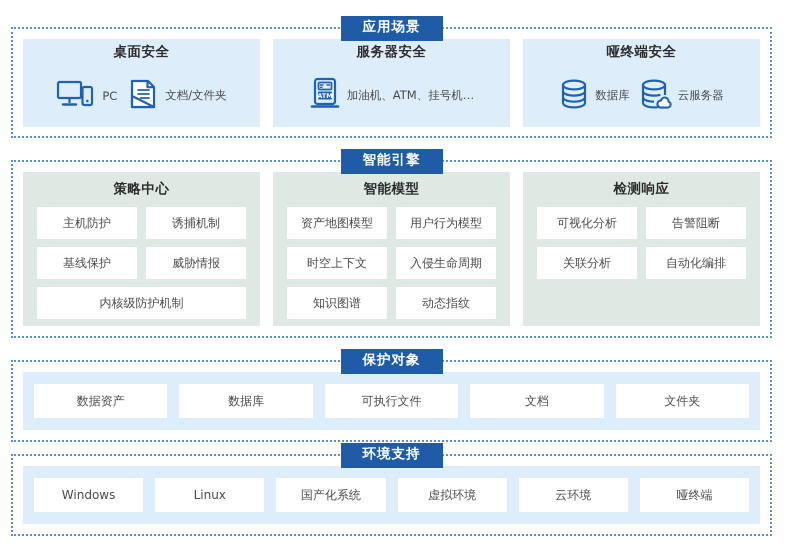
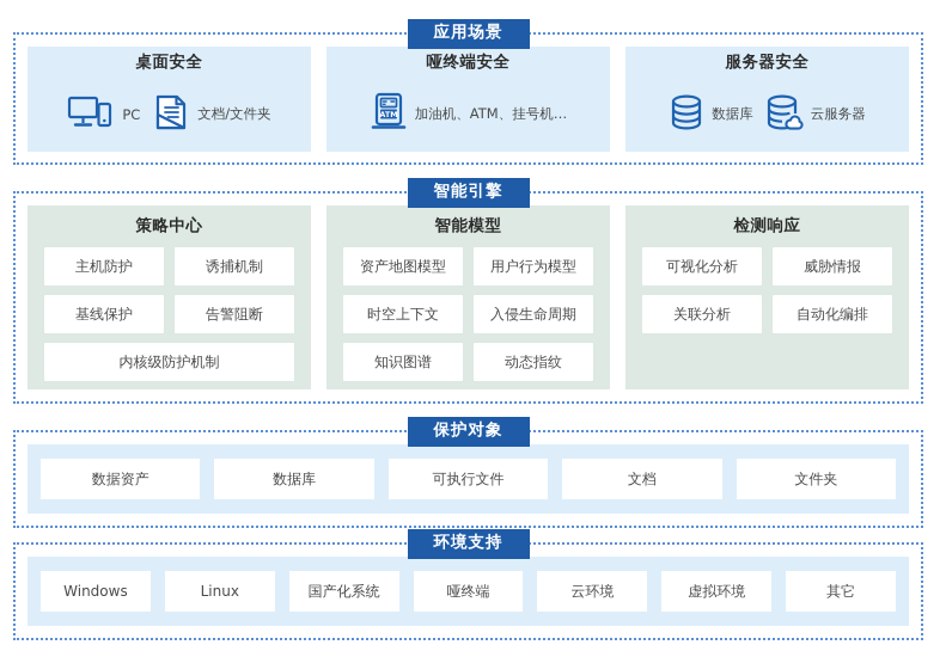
  应用场景
  桌面安全
  PC
  文档/文件夹
- 服务器安全
+ 哑终端安全
  ATM
  加油机、ATM、挂号机…
- 哑终端安全
+ 服务器安全
  数据库
  云服务器
  智能引擎
  策略中心
  主机防护
  诱捕机制
  基线保护
- 威胁情报
+ 告警阻断
  内核级防护机制
  智能模型
  资产地图模型
  用户行为模型
  时空上下文
  入侵生命周期
  知识图谱
  动态指纹
  检测响应
  可视化分析
- 告警阻断
+ 威胁情报
  关联分析
  自动化编排
  保护对象
  数据资产
  数据库
  可执行文件
  文档
  文件夹
  环境支持
  Windows
  Linux
  国产化系统
- 虚拟环境
+ 哑终端
  云环境
- 哑终端
+ 虚拟环境
+ 其它
